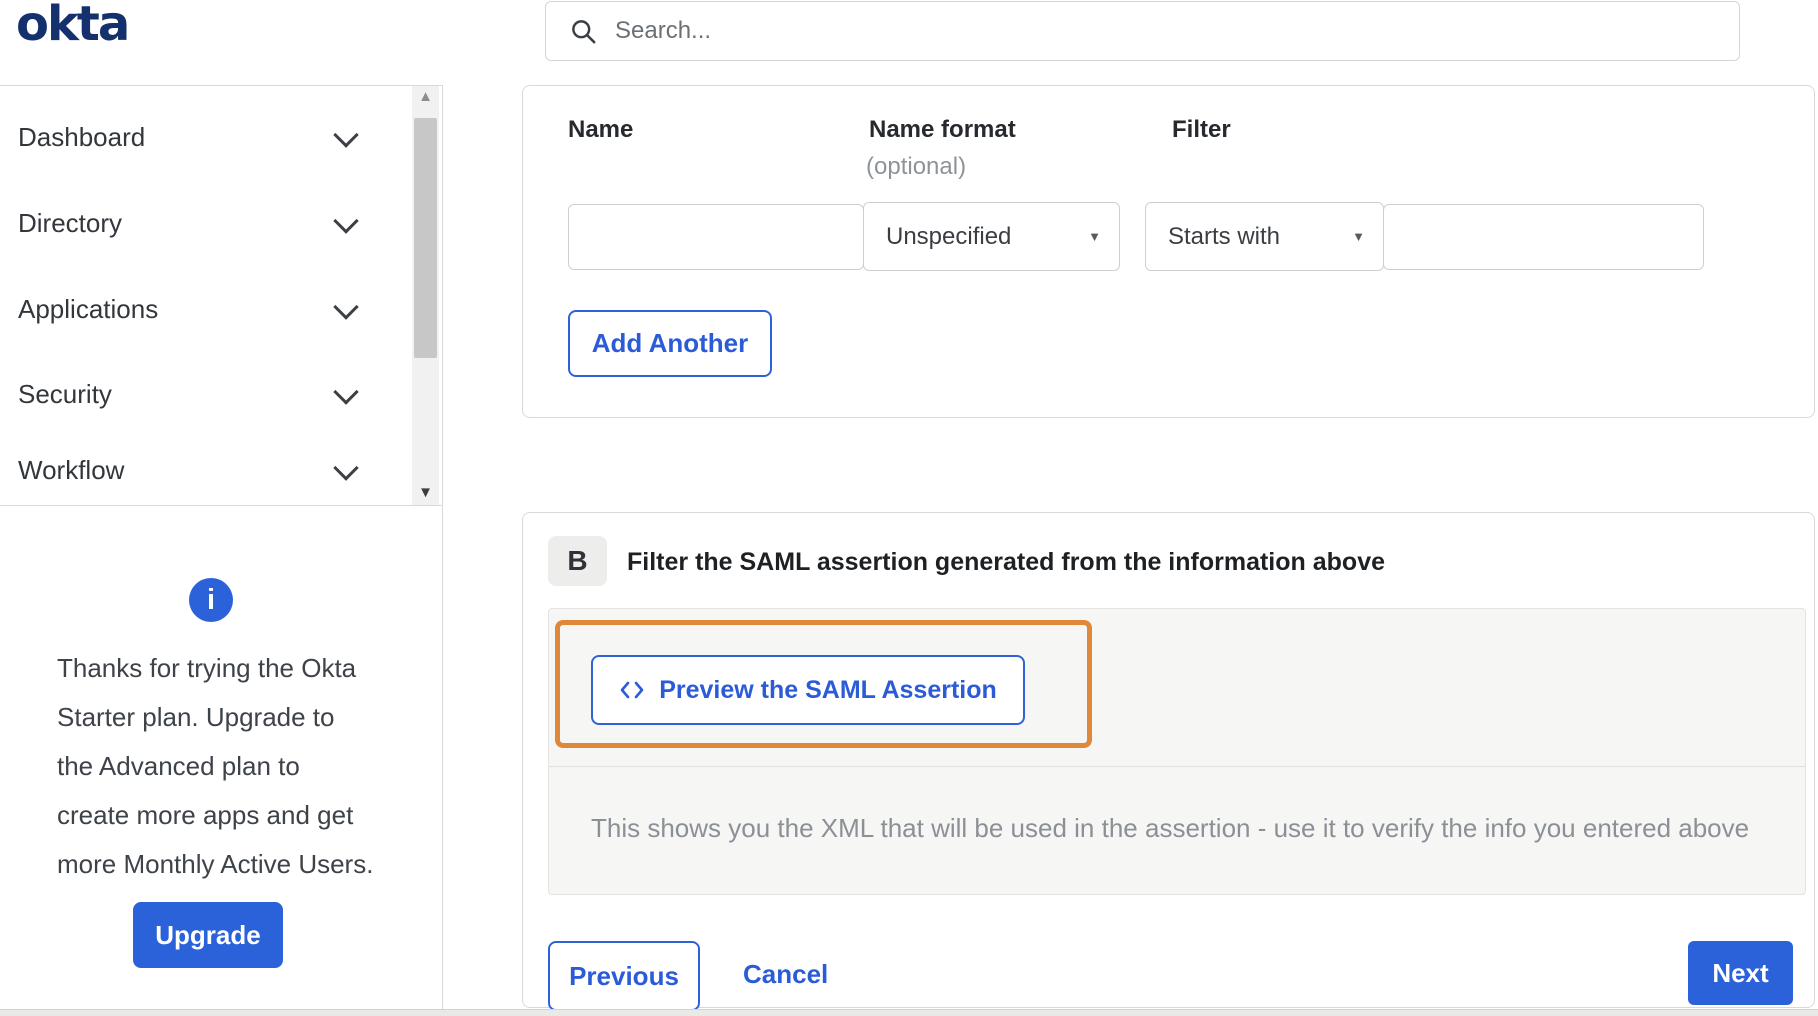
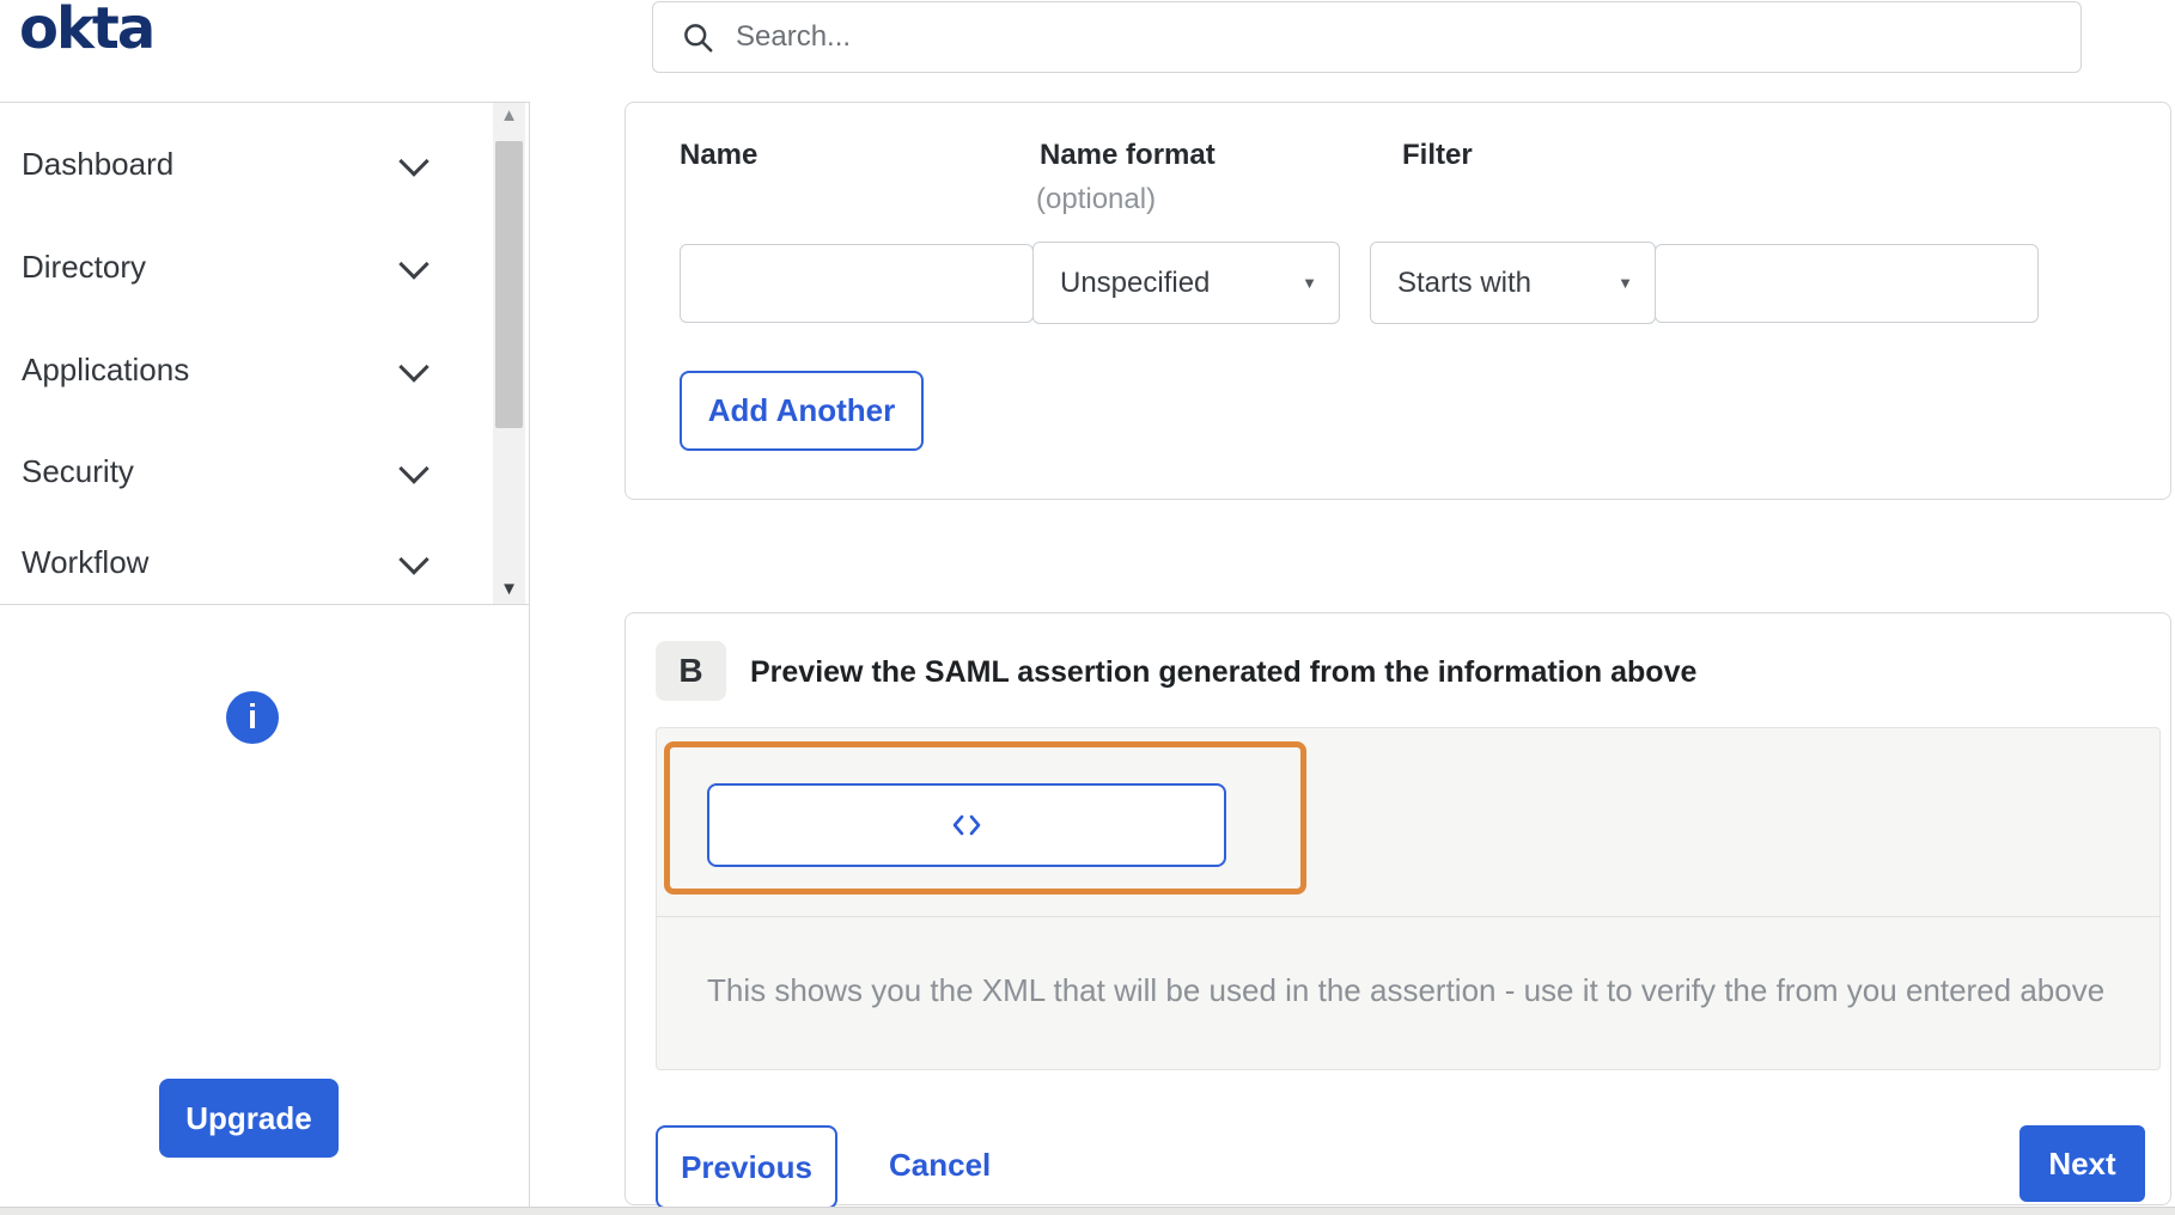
  okta
  Search...
  Dashboard
  Directory
  Applications
  Security
  Workflow
  ▲
  ▼
  i
- Thanks for trying the Okta
- Starter plan. Upgrade to
- the Advanced plan to
- create more apps and get
- more Monthly Active Users.
  Upgrade
  Name
  Name format
  (optional)
  Filter
  Unspecified
  ▼
  Starts with
  ▼
  Add Another
  B
- Filter the SAML assertion generated from the information above
+ Preview the SAML assertion generated from the information above
- Preview the SAML Assertion
- This shows you the XML that will be used in the assertion - use it to verify the info you entered above
+ This shows you the XML that will be used in the assertion - use it to verify the from you entered above
  Previous
  Cancel
  Next
